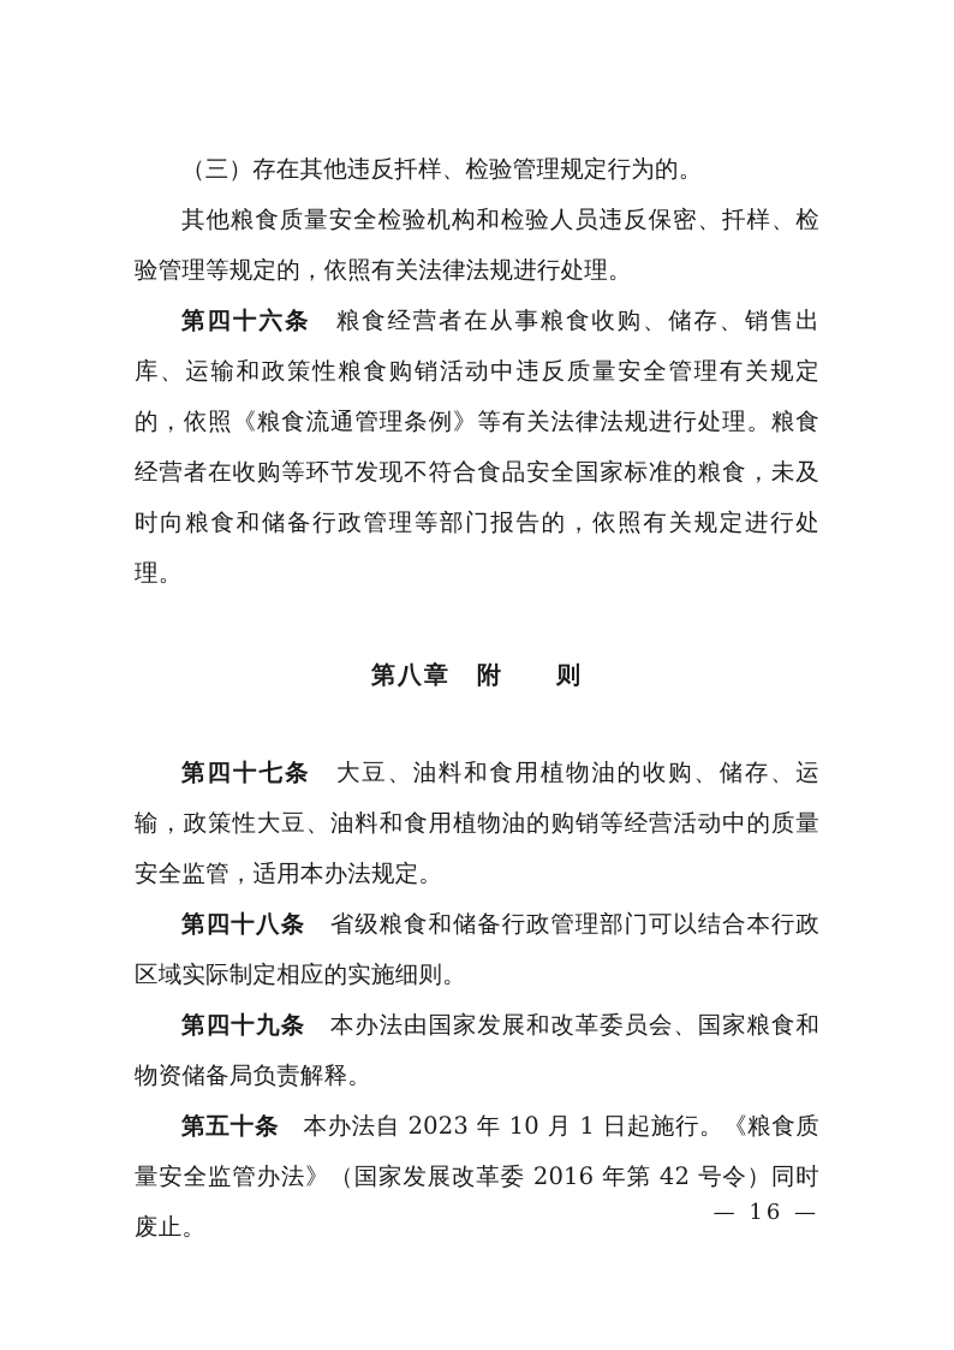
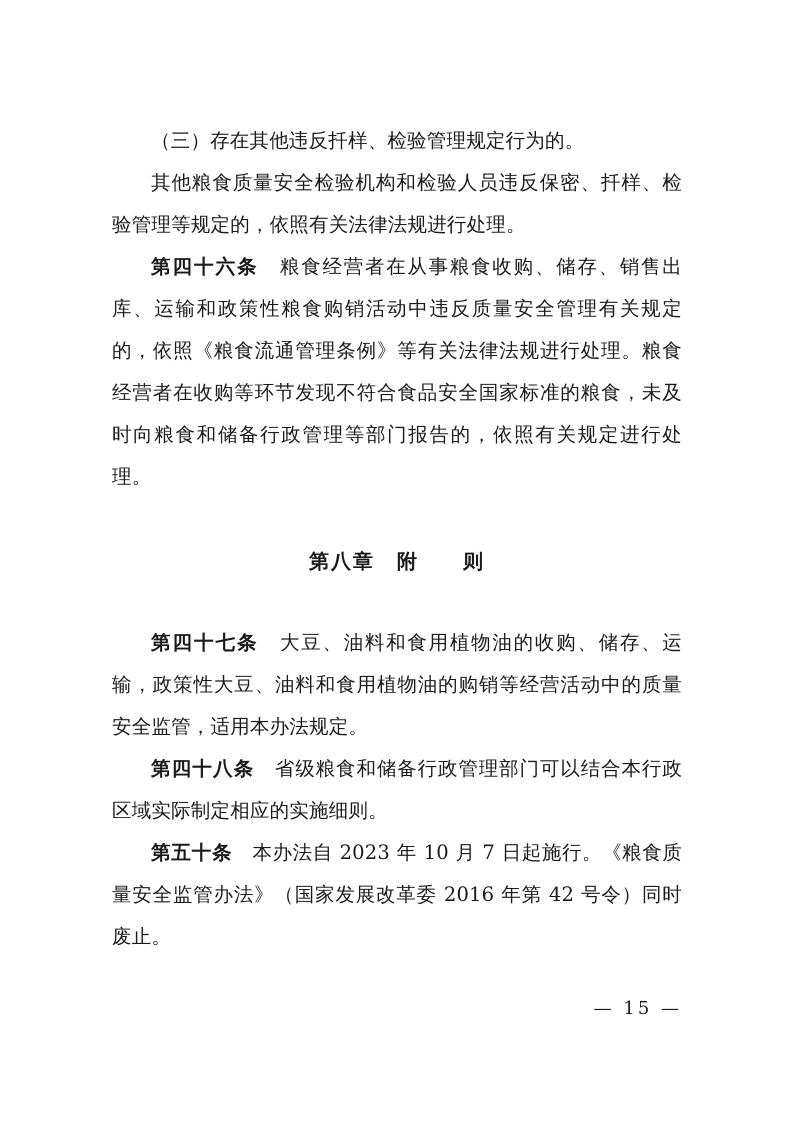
  （三）存在其他违反扦样、检验管理规定行为的。
  其他粮食质量安全检验机构和检验人员违反保密、扦样、检验管理等规定的，依照有关法律法规进行处理。
  第四十六条 粮食经营者在从事粮食收购、储存、销售出库、运输和政策性粮食购销活动中违反质量安全管理有关规定的，依照《粮食流通管理条例》等有关法律法规进行处理。粮食经营者在收购等环节发现不符合食品安全国家标准的粮食，未及时向粮食和储备行政管理等部门报告的，依照有关规定进行处理。
  第八章 附 则
  第四十七条 大豆、油料和食用植物油的收购、储存、运输，政策性大豆、油料和食用植物油的购销等经营活动中的质量安全监管，适用本办法规定。
  第四十八条 省级粮食和储备行政管理部门可以结合本行政区域实际制定相应的实施细则。
- 第四十九条 本办法由国家发展和改革委员会、国家粮食和物资储备局负责解释。
- 第五十条 本办法自 2023 年 10 月 1 日起施行。《粮食质量安全监管办法》（国家发展改革委 2016 年第 42 号令）同时废止。
+ 第五十条 本办法自 2023 年 10 月 7 日起施行。《粮食质量安全监管办法》（国家发展改革委 2016 年第 42 号令）同时废止。
- — 16 —
+ — 15 —
